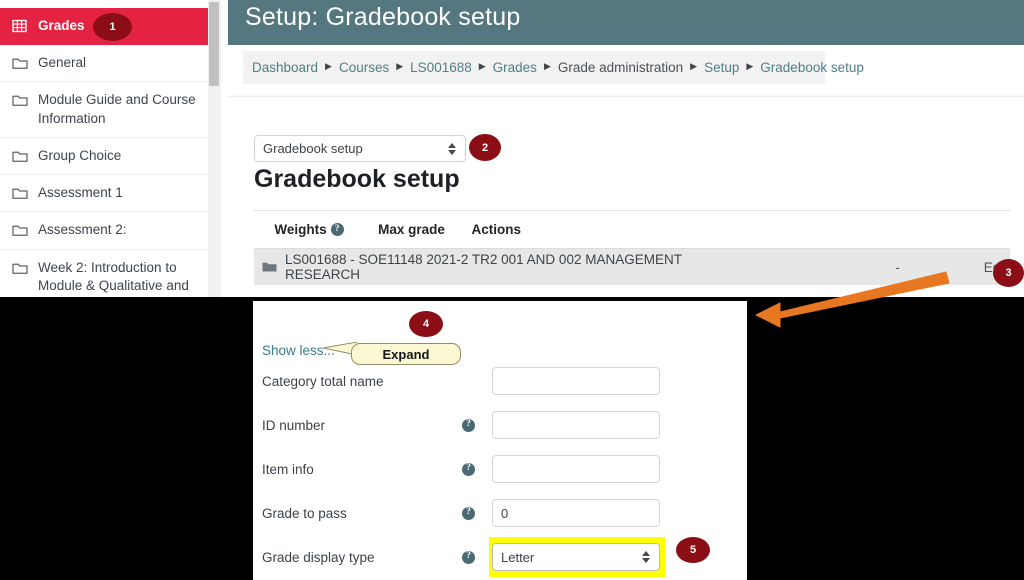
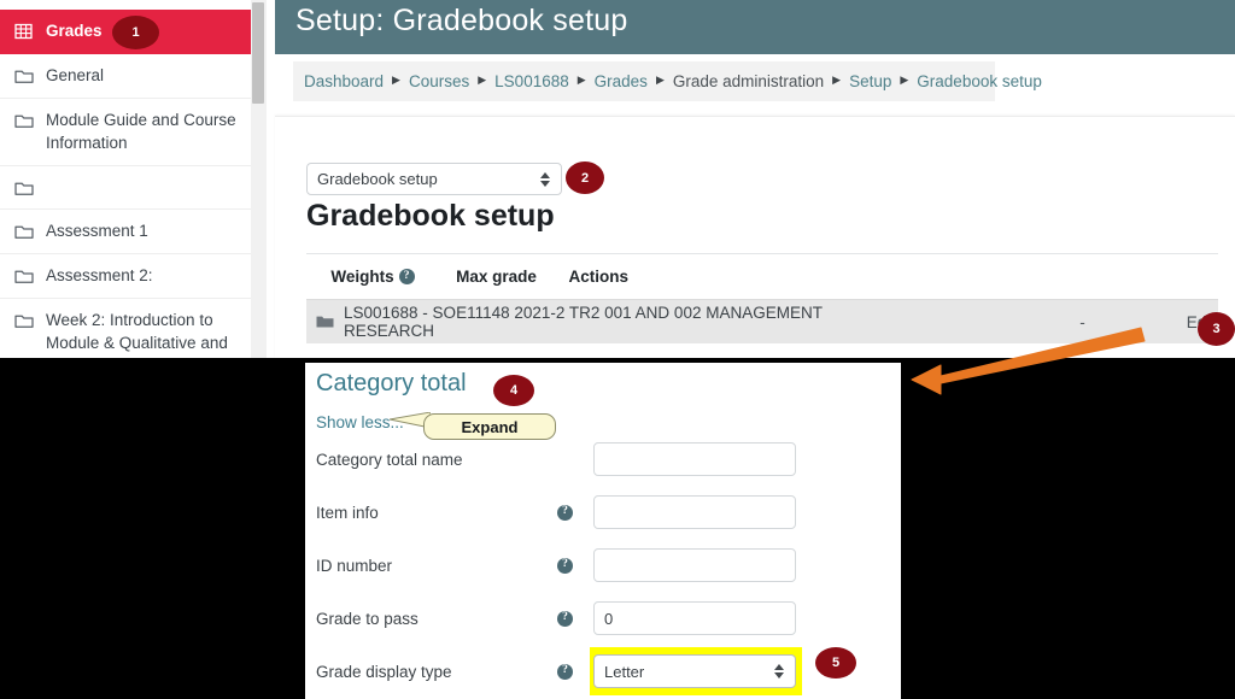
  Grades
  General
  Module Guide and Course Information
- Group Choice
  Assessment 1
  Assessment 2:
  Setup: Gradebook setup
  Dashboard
  ▶
  Courses
  ▶
  LS001688
  ▶
  Grades
  ▶
  Grade administration
  ▶
  Setup
  ▶
  Gradebook setup
  Gradebook setup
  Gradebook setup
  Weights
  ?
  Max grade
  Actions
  LS001688 - SOE11148 2021-2 TR2 001 AND 002 MANAGEMENT RESEARCH
  -
+ Category total
  Show less...
  Expand
  Category total name
- ID number
+ Item info
  ?
- Item info
+ ID number
  ?
  Grade to pass
  ?
  0
  Grade display type
  ?
  Letter
  1
  2
  3
  4
  5
